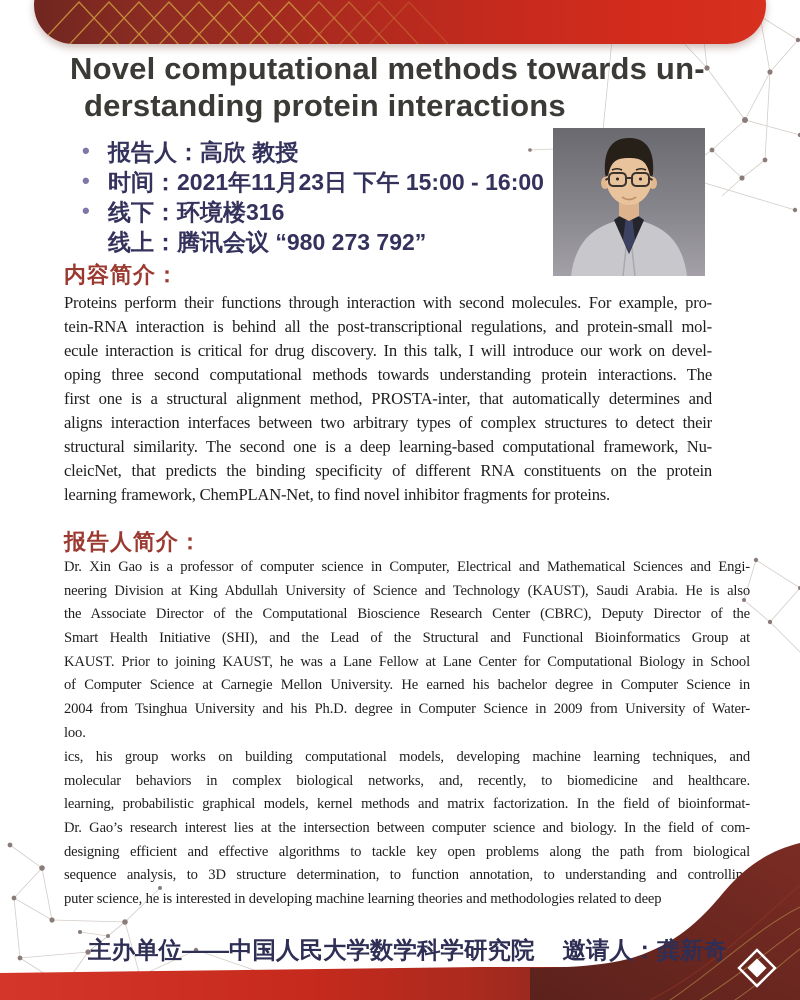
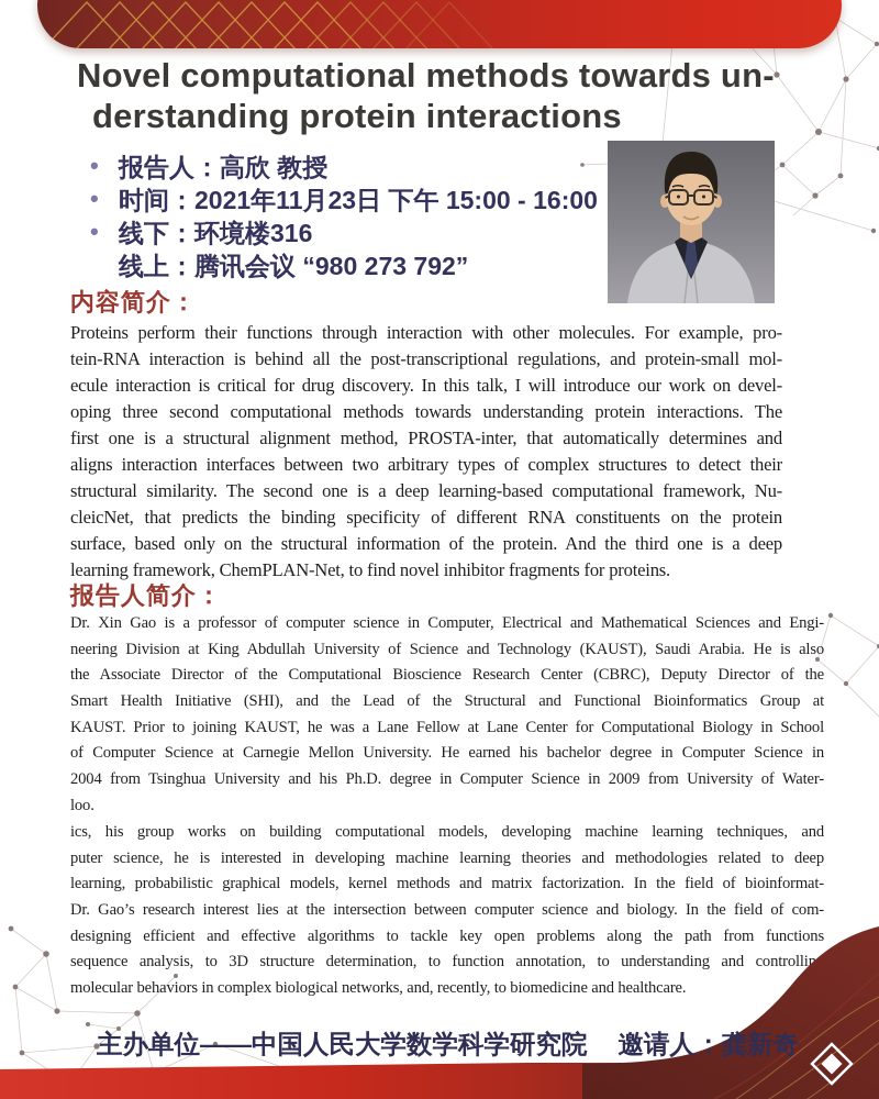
  Novel computational methods towards un-
  derstanding protein interactions
  •
  报告人：高欣 教授
  •
  时间：2021年11月23日 下午 15:00 - 16:00
  •
  线下：环境楼316
  线上：腾讯会议 “980 273 792”
  内容简介：
- Proteins perform their functions through interaction with second molecules. For example, pro-
+ Proteins perform their functions through interaction with other molecules. For example, pro-
  tein-RNA interaction is behind all the post-transcriptional regulations, and protein-small mol-
  ecule interaction is critical for drug discovery. In this talk, I will introduce our work on devel-
  oping three second computational methods towards understanding protein interactions. The
  first one is a structural alignment method, PROSTA-inter, that automatically determines and
  aligns interaction interfaces between two arbitrary types of complex structures to detect their
  structural similarity. The second one is a deep learning-based computational framework, Nu-
  cleicNet, that predicts the binding specificity of different RNA constituents on the protein
+ surface, based only on the structural information of the protein. And the third one is a deep
  learning framework, ChemPLAN-Net, to find novel inhibitor fragments for proteins.
  报告人简介：
  Dr. Xin Gao is a professor of computer science in Computer, Electrical and Mathematical Sciences and Engi-
  neering Division at King Abdullah University of Science and Technology (KAUST), Saudi Arabia. He is also
  the Associate Director of the Computational Bioscience Research Center (CBRC), Deputy Director of the
  Smart Health Initiative (SHI), and the Lead of the Structural and Functional Bioinformatics Group at
  KAUST. Prior to joining KAUST, he was a Lane Fellow at Lane Center for Computational Biology in School
  of Computer Science at Carnegie Mellon University. He earned his bachelor degree in Computer Science in
  2004 from Tsinghua University and his Ph.D. degree in Computer Science in 2009 from University of Water-
  loo.
  ics, his group works on building computational models, developing machine learning techniques, and
- molecular behaviors in complex biological networks, and, recently, to biomedicine and healthcare.
+ puter science, he is interested in developing machine learning theories and methodologies related to deep
  learning, probabilistic graphical models, kernel methods and matrix factorization. In the field of bioinformat-
  Dr. Gao’s research interest lies at the intersection between computer science and biology. In the field of com-
- designing efficient and effective algorithms to tackle key open problems along the path from biological
+ designing efficient and effective algorithms to tackle key open problems along the path from functions
  sequence analysis, to 3D structure determination, to function annotation, to understanding and controllin
- puter science, he is interested in developing machine learning theories and methodologies related to deep
+ molecular behaviors in complex biological networks, and, recently, to biomedicine and healthcare.
  主办单位——中国人民大学数学科学研究院
  邀请人：龚新奇
